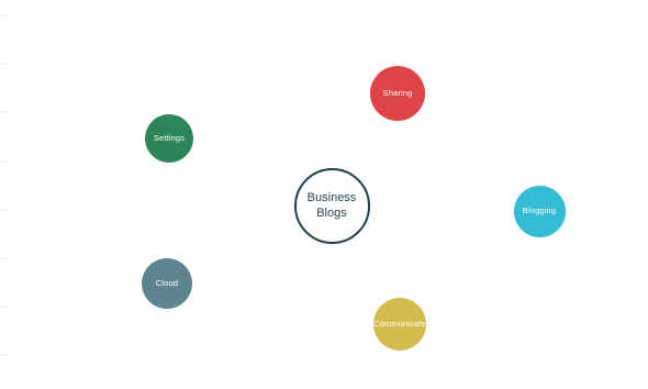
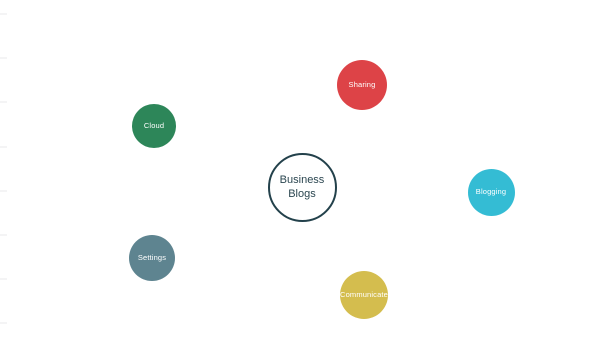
  Sharing
- Settings
+ Cloud
  Blogging
- Cloud
+ Settings
  Communicate
  Business
  Blogs
